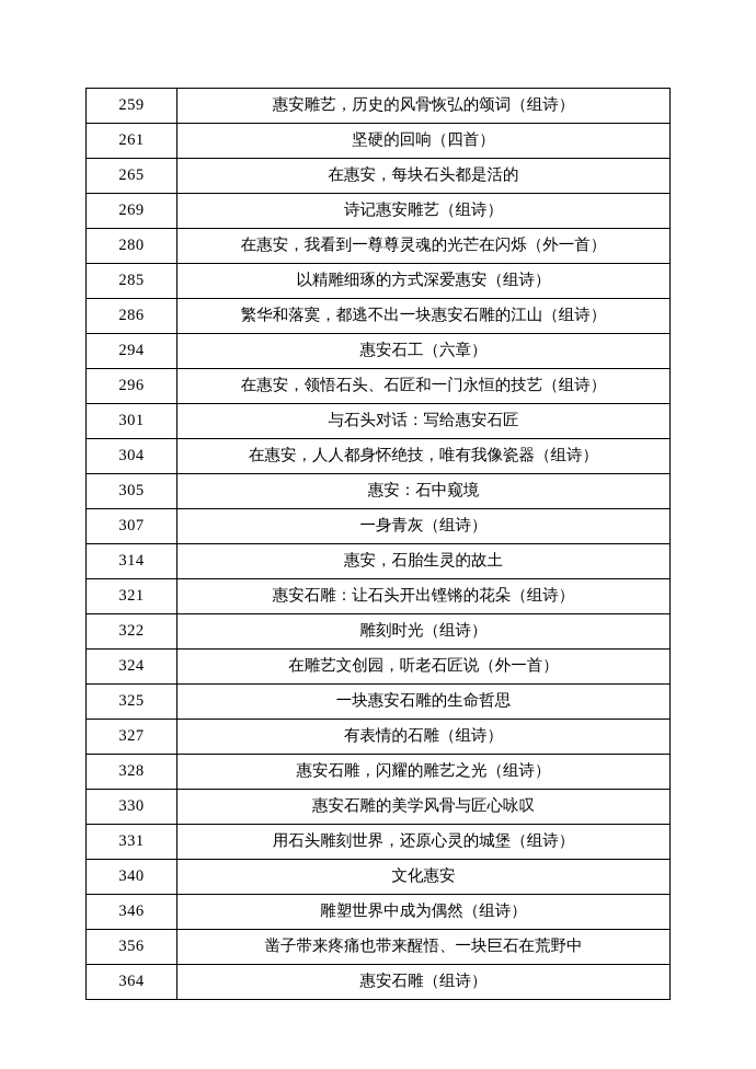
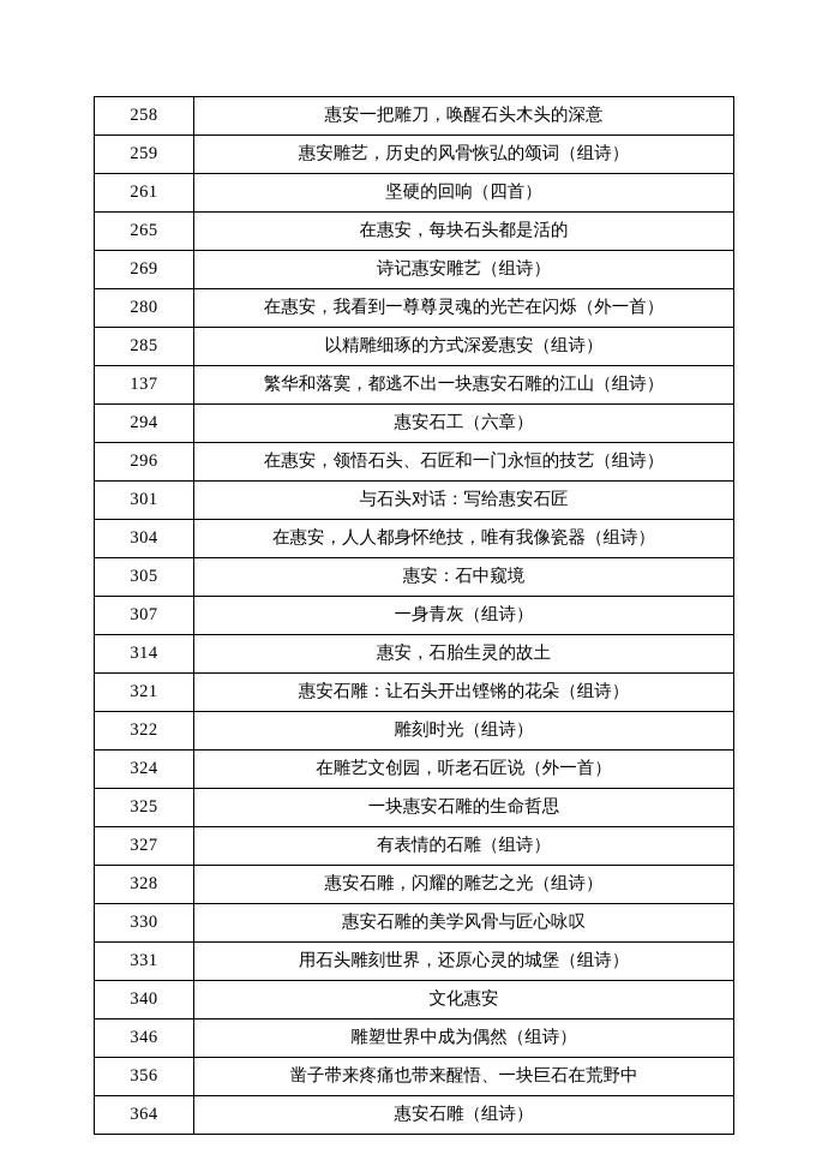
+ 258	惠安一把雕刀，唤醒石头木头的深意
  259	惠安雕艺，历史的风骨恢弘的颂词（组诗）
  261	坚硬的回响（四首）
  265	在惠安，每块石头都是活的
  269	诗记惠安雕艺（组诗）
  280	在惠安，我看到一尊尊灵魂的光芒在闪烁（外一首）
  285	以精雕细琢的方式深爱惠安（组诗）
- 286	繁华和落寞，都逃不出一块惠安石雕的江山（组诗）
+ 137	繁华和落寞，都逃不出一块惠安石雕的江山（组诗）
  294	惠安石工（六章）
  296	在惠安，领悟石头、石匠和一门永恒的技艺（组诗）
  301	与石头对话：写给惠安石匠
  304	在惠安，人人都身怀绝技，唯有我像瓷器（组诗）
  305	惠安：石中窥境
  307	一身青灰（组诗）
  314	惠安，石胎生灵的故土
  321	惠安石雕：让石头开出铿锵的花朵（组诗）
  322	雕刻时光（组诗）
  324	在雕艺文创园，听老石匠说（外一首）
  325	一块惠安石雕的生命哲思
  327	有表情的石雕（组诗）
  328	惠安石雕，闪耀的雕艺之光（组诗）
  330	惠安石雕的美学风骨与匠心咏叹
  331	用石头雕刻世界，还原心灵的城堡（组诗）
  340	文化惠安
  346	雕塑世界中成为偶然（组诗）
  356	凿子带来疼痛也带来醒悟、一块巨石在荒野中
  364	惠安石雕（组诗）
